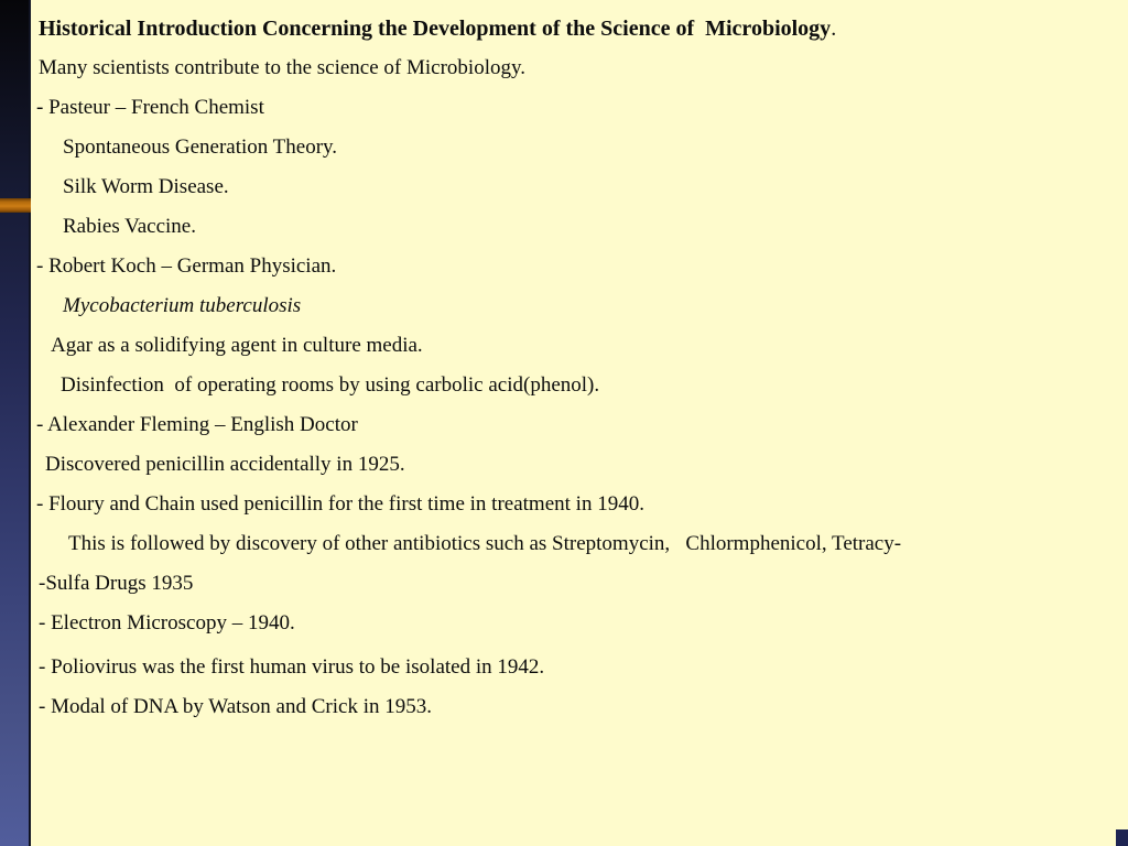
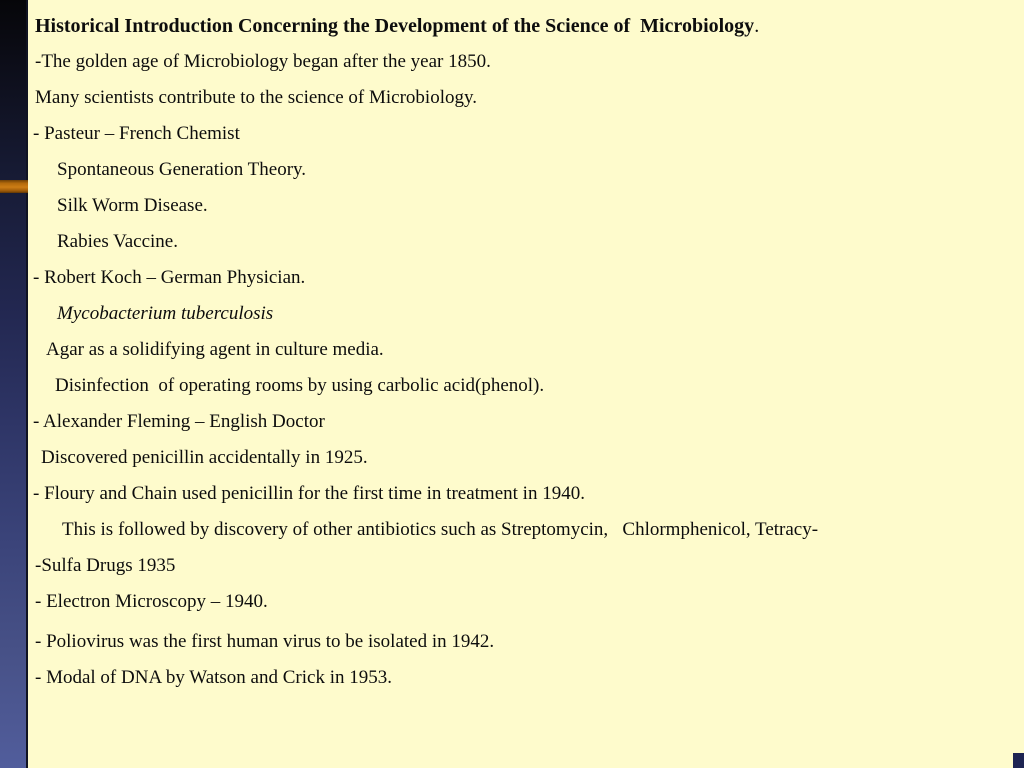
  Historical Introduction Concerning the Development of the Science of Microbiology.
+ -The golden age of Microbiology began after the year 1850.
  Many scientists contribute to the science of Microbiology.
  - Pasteur – French Chemist
  Spontaneous Generation Theory.
  Silk Worm Disease.
  Rabies Vaccine.
  - Robert Koch – German Physician.
  Mycobacterium tuberculosis
  Agar as a solidifying agent in culture media.
  Disinfection of operating rooms by using carbolic acid(phenol).
  - Alexander Fleming – English Doctor
  Discovered penicillin accidentally in 1925.
  - Floury and Chain used penicillin for the first time in treatment in 1940.
  This is followed by discovery of other antibiotics such as Streptomycin, Chlormphenicol, Tetracy-
  -Sulfa Drugs 1935
  - Electron Microscopy – 1940.
  - Poliovirus was the first human virus to be isolated in 1942.
  - Modal of DNA by Watson and Crick in 1953.
